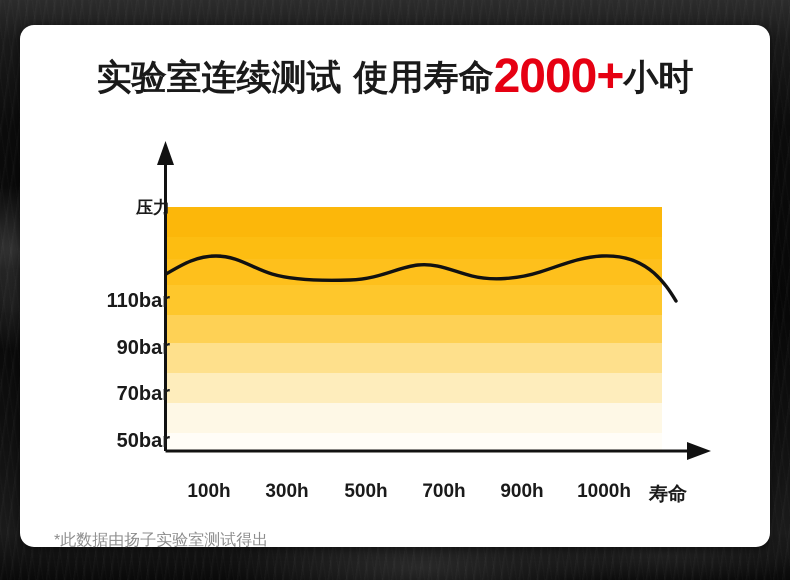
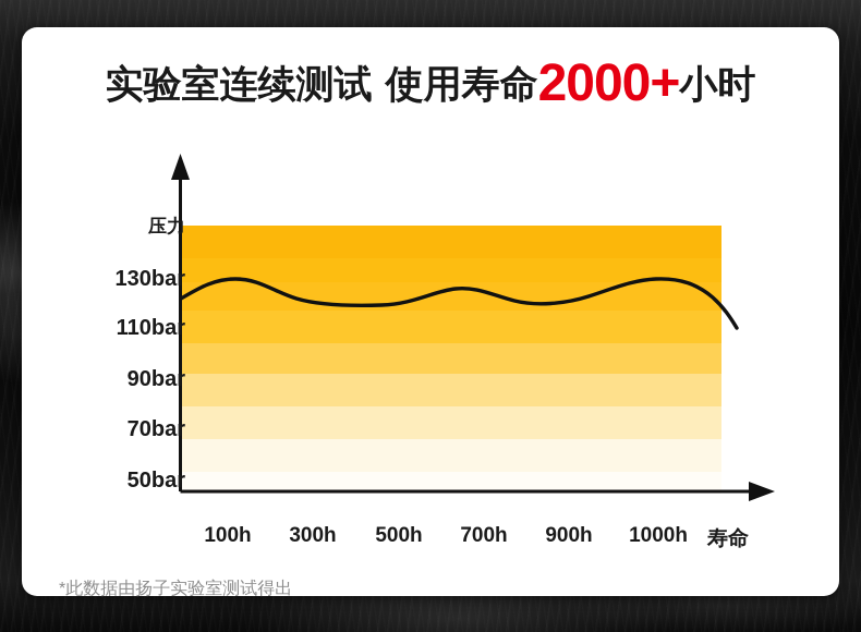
  实验室连续测试 使用寿命2000+小时
  压力
+ 130bar
  110bar
  90bar
  70bar
  50bar
  100h
  300h
  500h
  700h
  900h
  1000h
  寿命
  *此数据由扬子实验室测试得出
